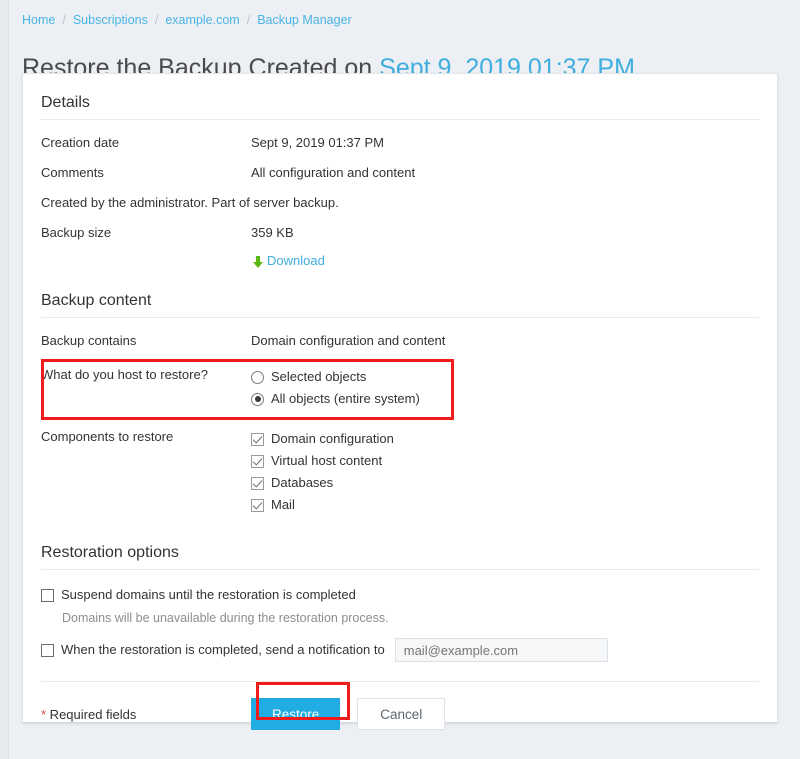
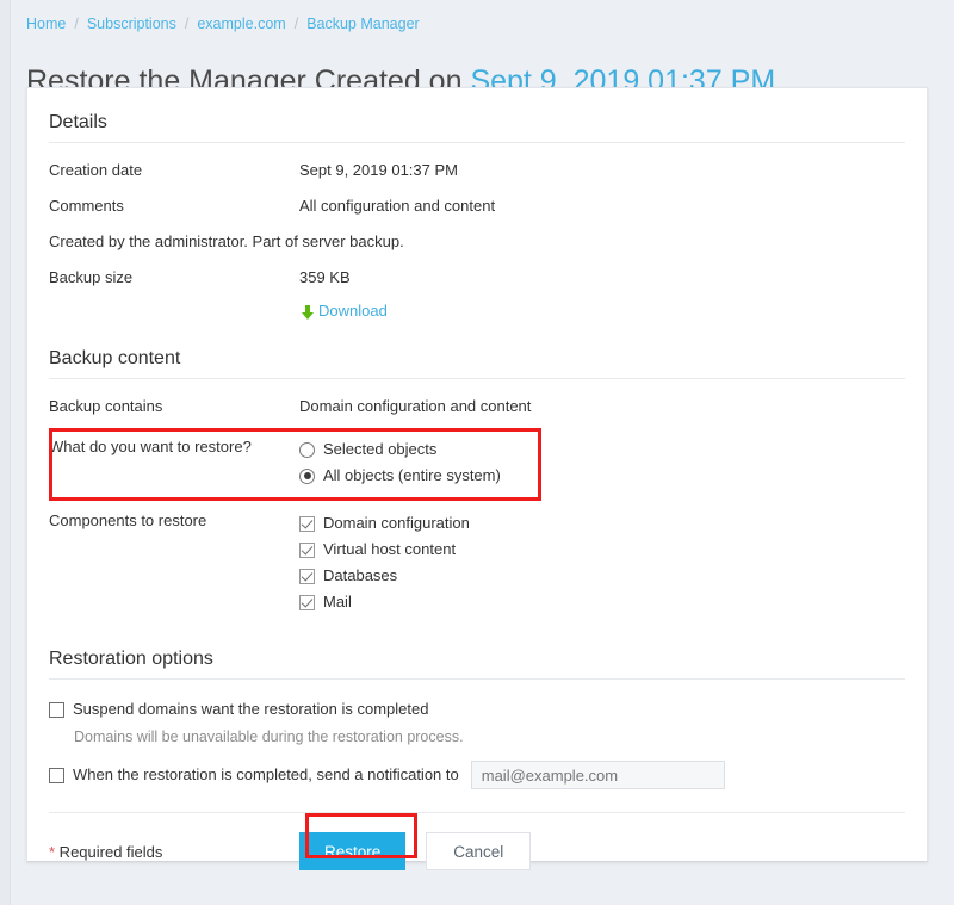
  Home / Subscriptions / example.com / Backup Manager
- Restore the Backup Created on Sept 9, 2019 01:37 PM
+ Restore the Manager Created on Sept 9, 2019 01:37 PM
  Details
  Creation date
  Sept 9, 2019 01:37 PM
  Comments
  All configuration and content
  Created by the administrator. Part of server backup.
  Backup size
  359 KB
  Download
  Backup content
  Backup contains
  Domain configuration and content
- What do you host to restore?
+ What do you want to restore?
  Selected objects
  All objects (entire system)
  Components to restore
  Domain configuration
  Virtual host content
  Databases
  Mail
  Restoration options
- Suspend domains until the restoration is completed
+ Suspend domains want the restoration is completed
  Domains will be unavailable during the restoration process.
  When the restoration is completed, send a notification to
  mail@example.com
  * Required fields
  Restore
  Cancel
